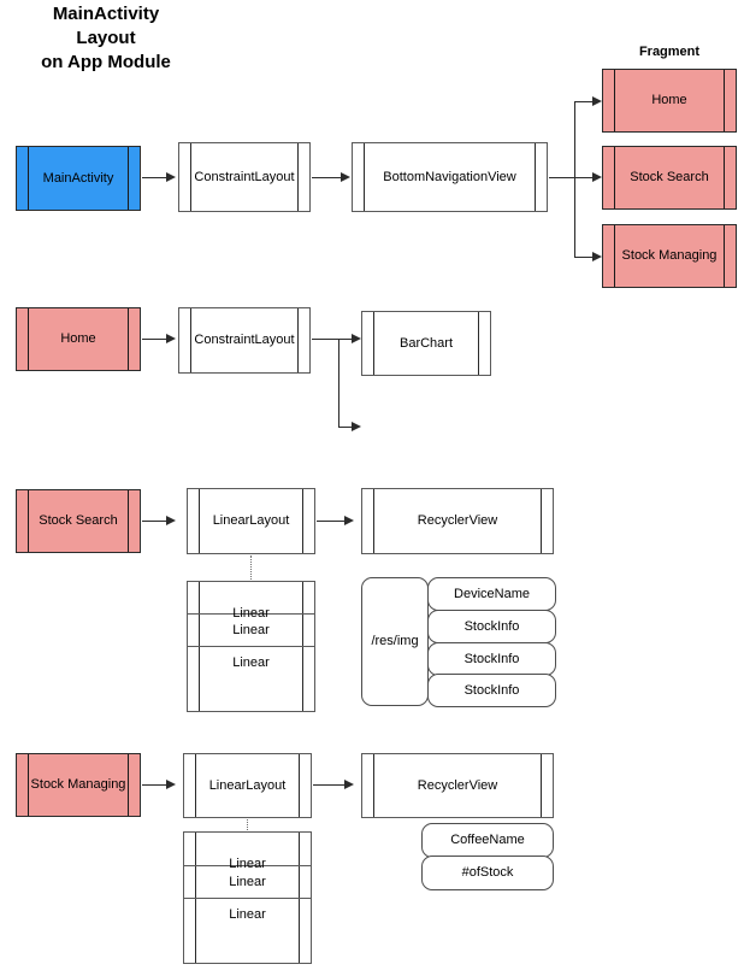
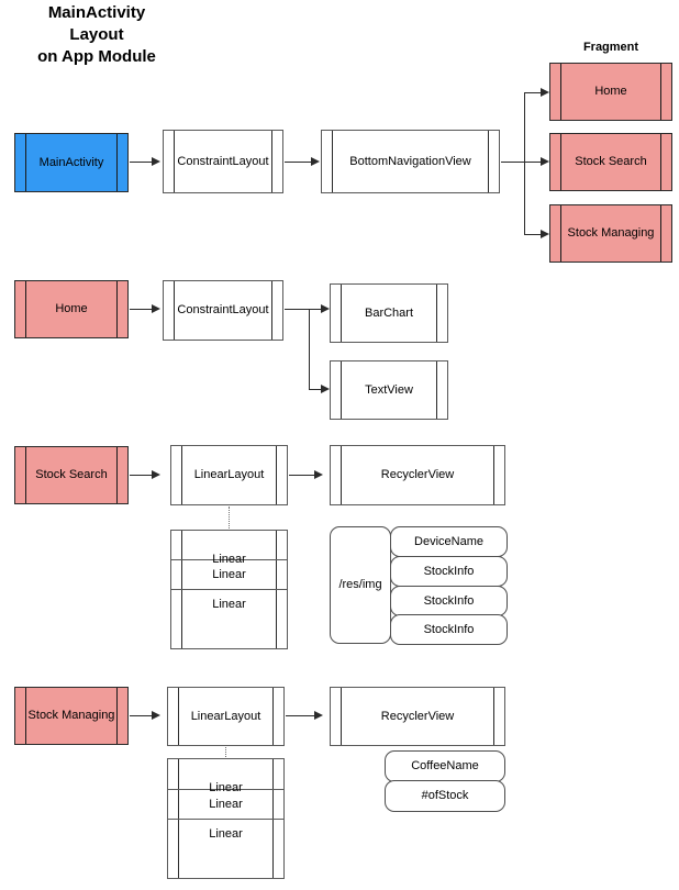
  MainActivity
  Layout
  on App Module
  Fragment
  MainActivity
  ConstraintLayout
  BottomNavigationView
  Home
  Stock Search
  Stock Managing
  Home
  ConstraintLayout
  BarChart
+ TextView
  Stock Search
  LinearLayout
  RecyclerView
  Linear
  Linear
  Linear
  /res/img
  DeviceName
  StockInfo
  StockInfo
  StockInfo
  Stock Managing
  LinearLayout
  RecyclerView
  Linear
  Linear
  Linear
  CoffeeName
  #ofStock
